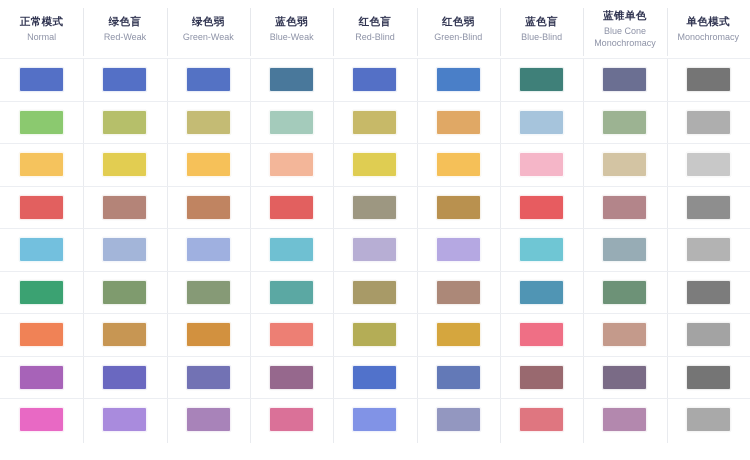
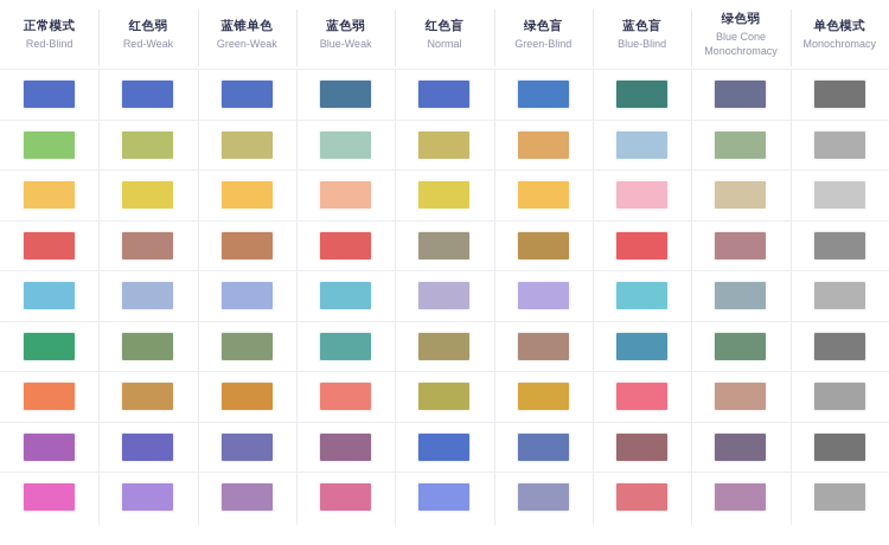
  正常模式
- Normal
+ Red-Blind
- 绿色盲
+ 红色弱
  Red-Weak
- 绿色弱
+ 蓝锥单色
  Green-Weak
  蓝色弱
  Blue-Weak
  红色盲
- Red-Blind
+ Normal
- 红色弱
+ 绿色盲
  Green-Blind
  蓝色盲
  Blue-Blind
- 蓝锥单色
+ 绿色弱
  Blue Cone
  Monochromacy
  单色模式
  Monochromacy
